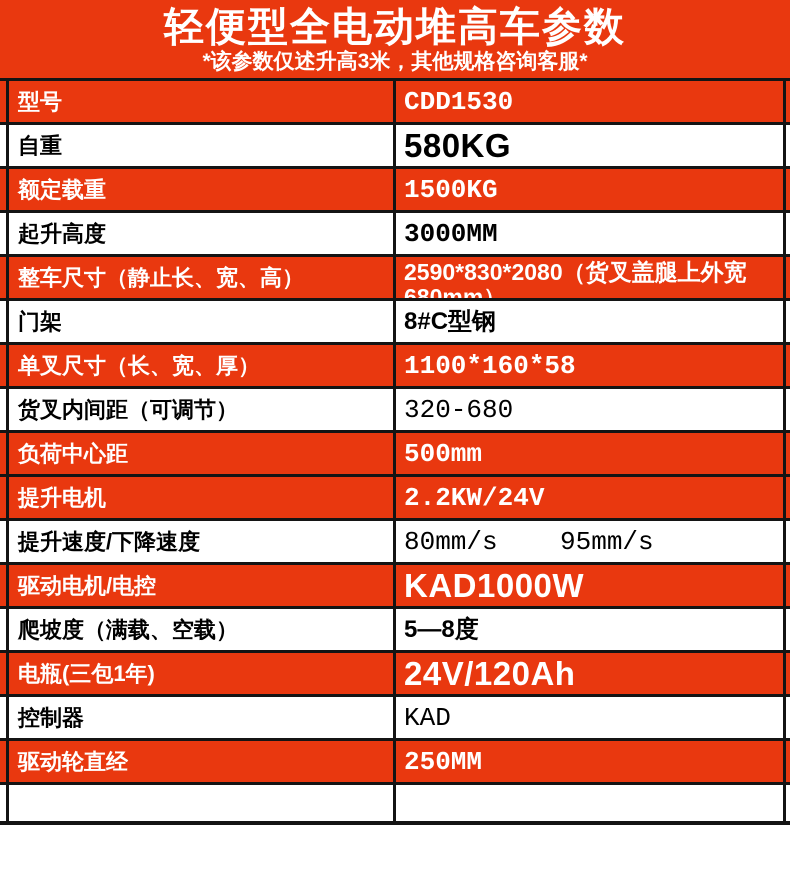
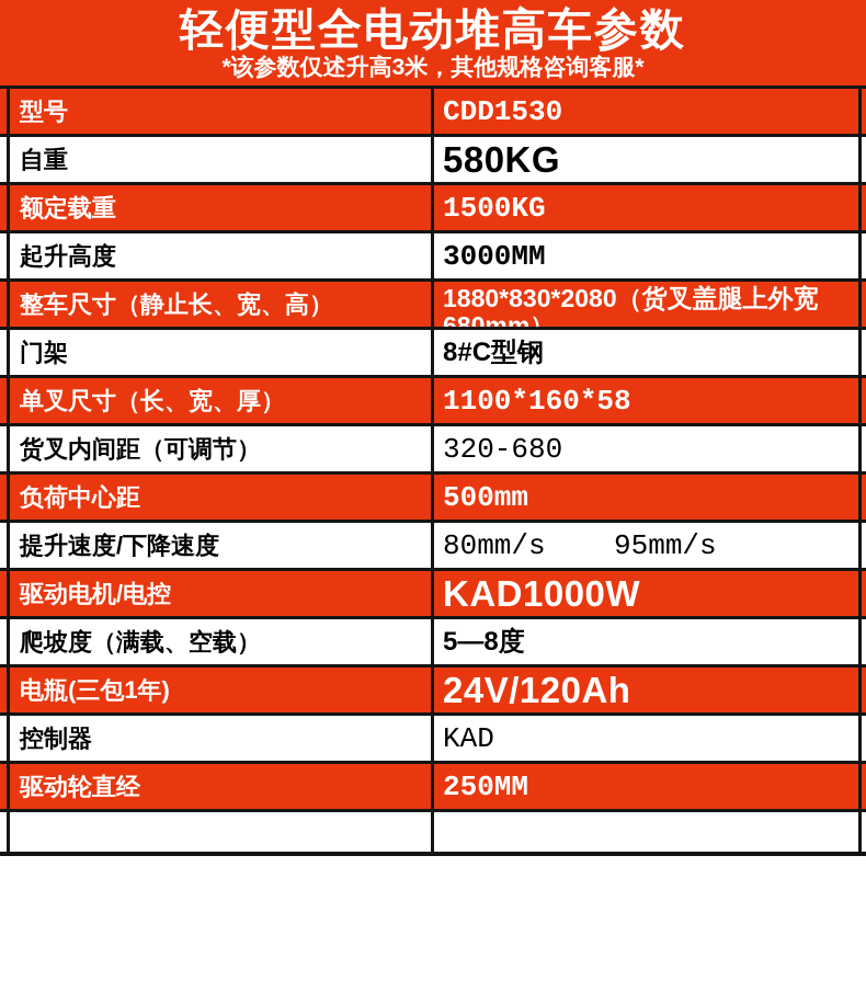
  轻便型全电动堆高车参数
  *该参数仅述升高3米，其他规格咨询客服*
  型号
  CDD1530
  自重
  580KG
  额定载重
  1500KG
  起升高度
  3000MM
  整车尺寸（静止长、宽、高）
- 2590*830*2080（货叉盖腿上外宽 680mm）
+ 1880*830*2080（货叉盖腿上外宽 680mm）
  门架
  8#C型钢
  单叉尺寸（长、宽、厚）
  1100*160*58
  货叉内间距（可调节）
  320-680
  负荷中心距
  500mm
- 提升电机
- 2.2KW/24V
  提升速度/下降速度
  80mm/s 95mm/s
  驱动电机/电控
  KAD1000W
  爬坡度（满载、空载）
  5—8度
  电瓶(三包1年)
  24V/120Ah
  控制器
  KAD
  驱动轮直经
  250MM
